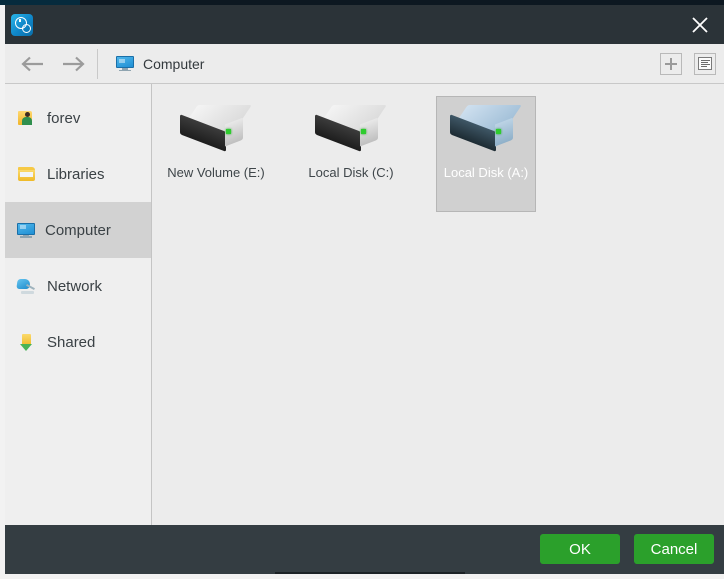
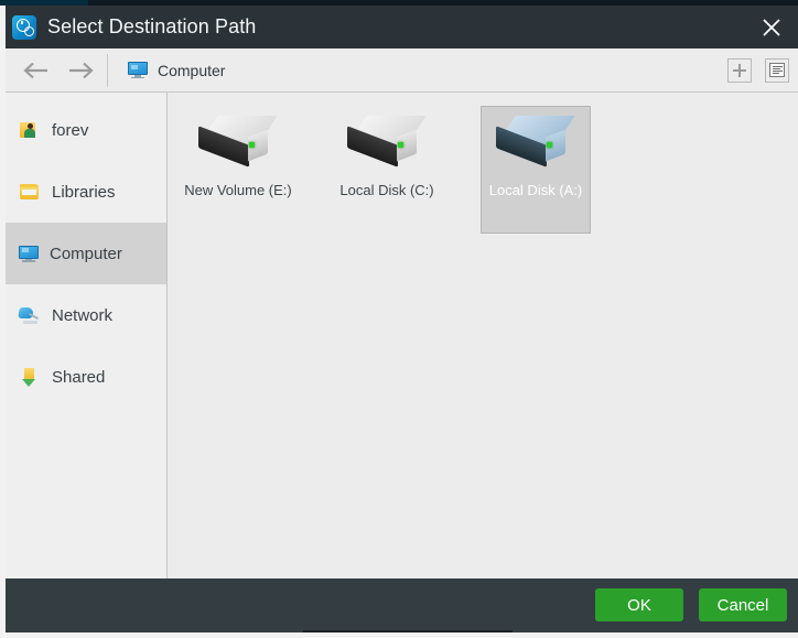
+ Select Destination Path
  Computer
  forev
  Libraries
  Computer
  Network
  Shared
  New Volume (E:)
  Local Disk (C:)
  Local Disk (A:)
  OK
  Cancel
